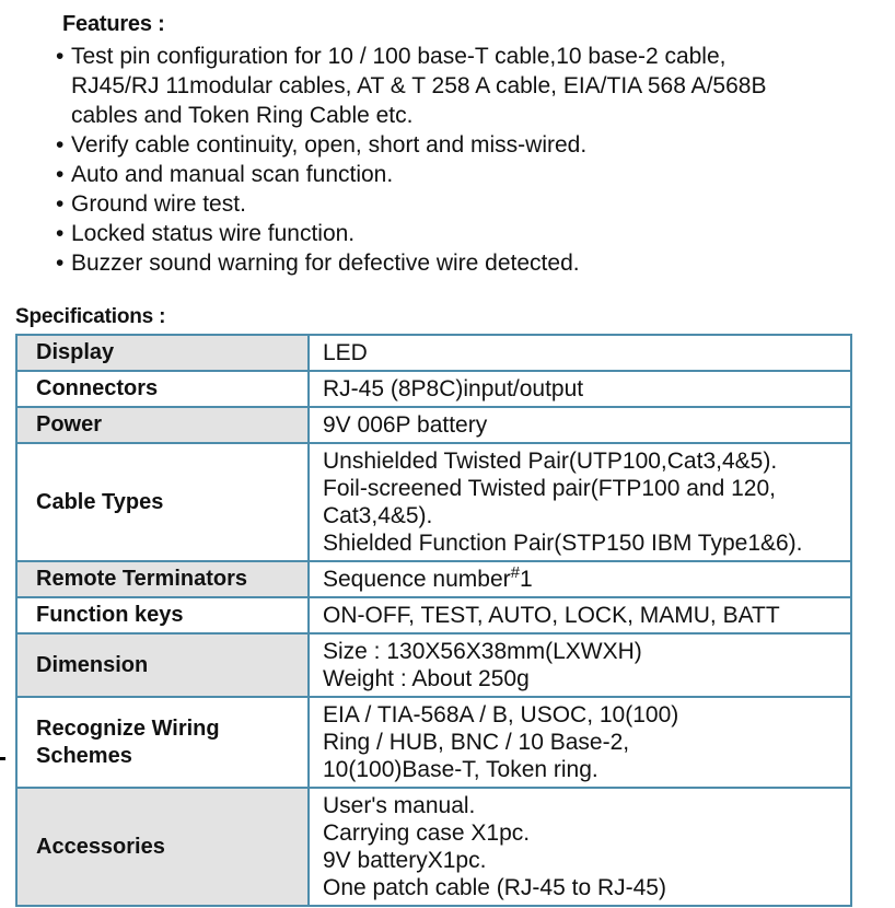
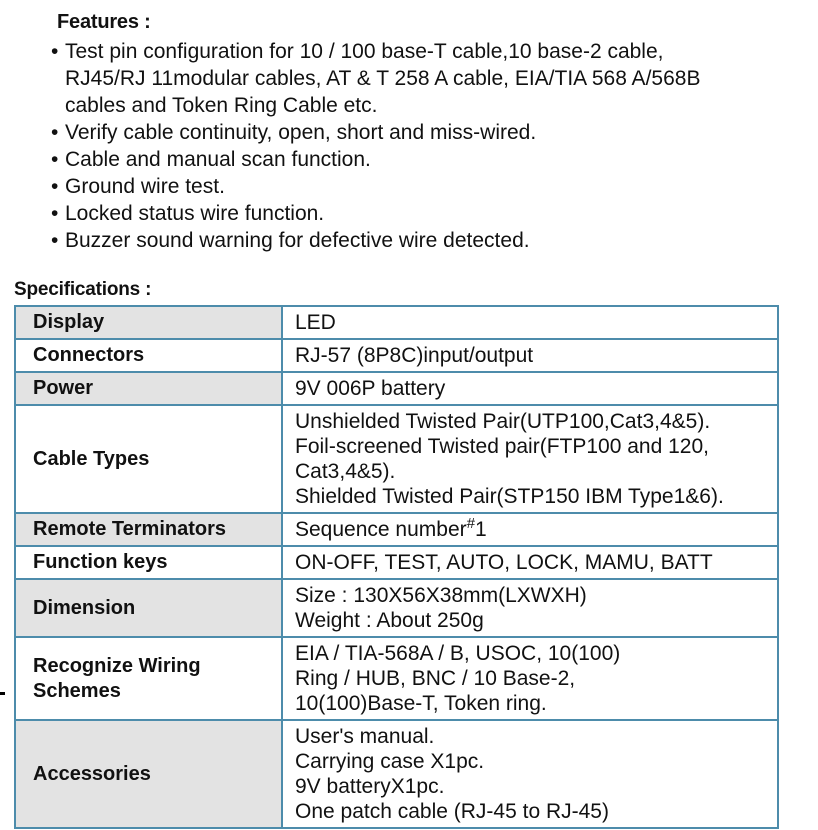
  Features :
  •
  Test pin configuration for 10 / 100 base-T cable,10 base-2 cable,
  RJ45/RJ 11modular cables, AT & T 258 A cable, EIA/TIA 568 A/568B
  cables and Token Ring Cable etc.
  •
  Verify cable continuity, open, short and miss-wired.
  •
- Auto and manual scan function.
+ Cable and manual scan function.
  •
  Ground wire test.
  •
  Locked status wire function.
  •
  Buzzer sound warning for defective wire detected.
  Specifications :
  Display	LED
- Connectors	RJ-45 (8P8C)input/output
+ Connectors	RJ-57 (8P8C)input/output
  Power	9V 006P battery
- Cable Types	Unshielded Twisted Pair(UTP100,Cat3,4&5).Foil-screened Twisted pair(FTP100 and 120,Cat3,4&5).Shielded Function Pair(STP150 IBM Type1&6).
+ Cable Types	Unshielded Twisted Pair(UTP100,Cat3,4&5).Foil-screened Twisted pair(FTP100 and 120,Cat3,4&5).Shielded Twisted Pair(STP150 IBM Type1&6).
  Remote Terminators	Sequence number#1
  Function keys	ON-OFF, TEST, AUTO, LOCK, MAMU, BATT
  Dimension	Size : 130X56X38mm(LXWXH)Weight : About 250g
  Recognize Wiring Schemes	EIA / TIA-568A / B, USOC, 10(100)Ring / HUB, BNC / 10 Base-2,10(100)Base-T, Token ring.
  Accessories	User's manual.Carrying case X1pc.9V batteryX1pc.One patch cable (RJ-45 to RJ-45)
